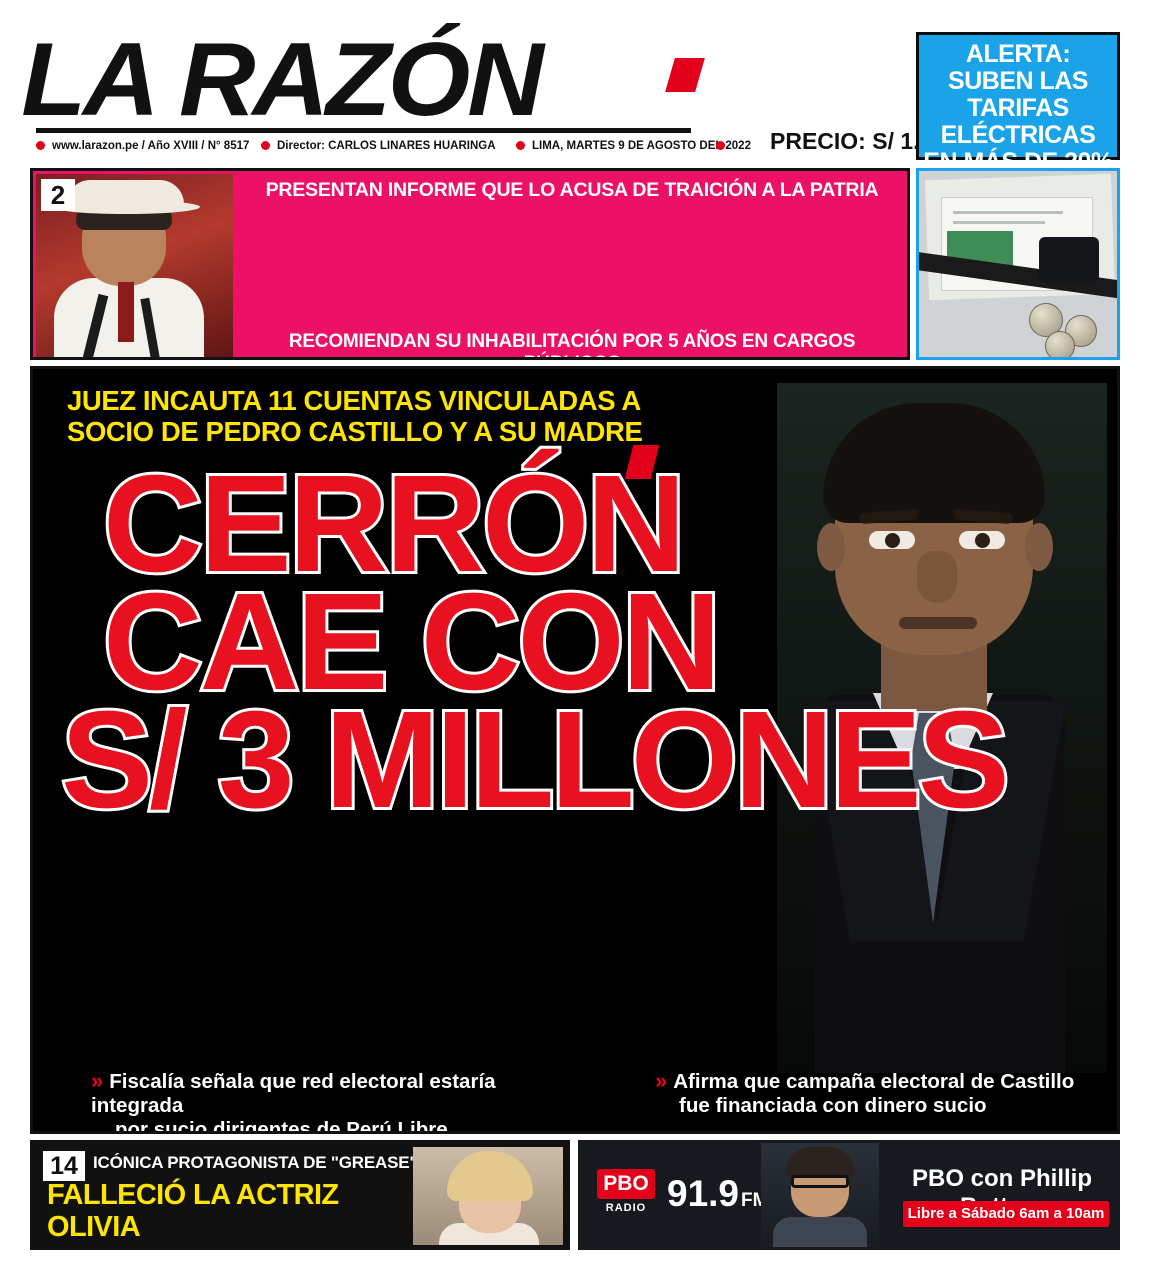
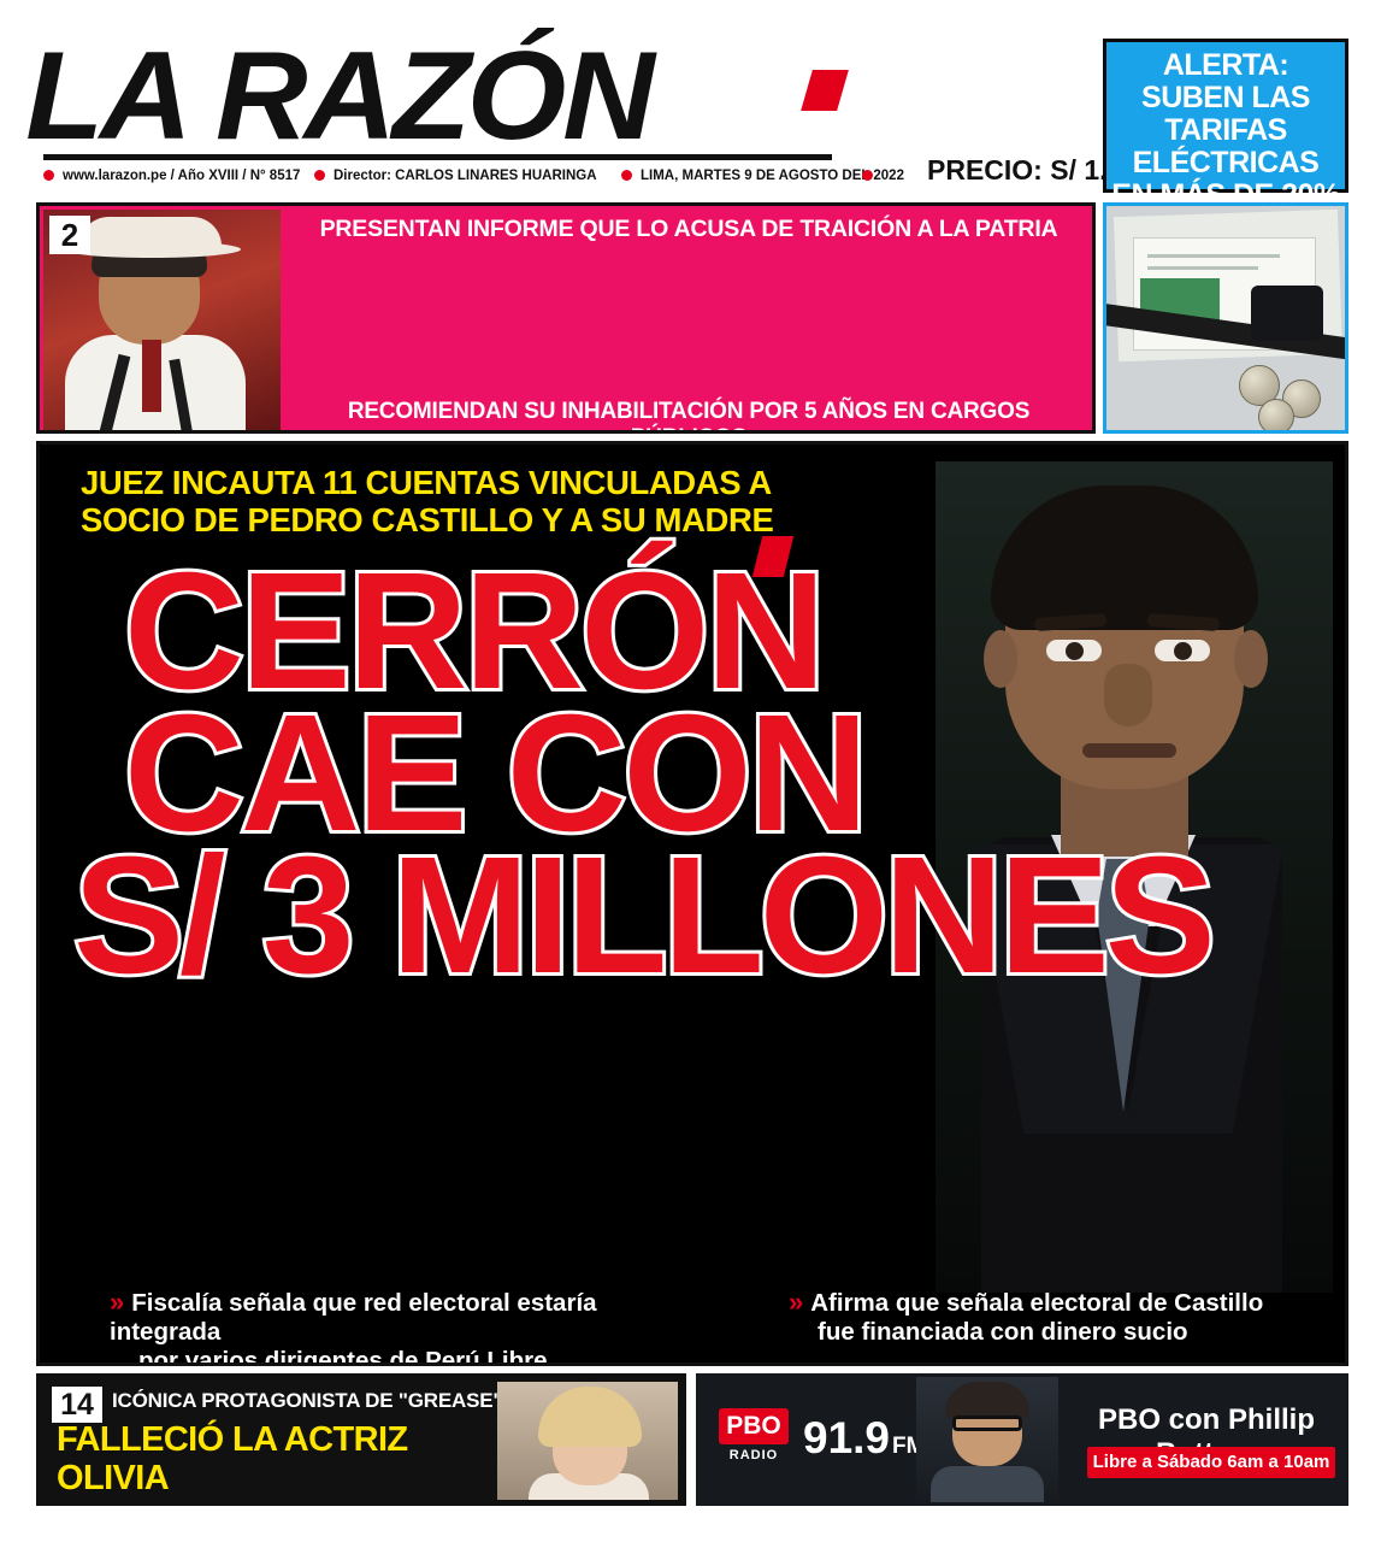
  LA RAZÓN
  www.larazon.pe / Año XVIII / N° 8517
  Director: CARLOS LINARES HUARINGA
  LIMA, MARTES 9 DE AGOSTO DE 2022
  PRECIO: S/ 1
  ALERTA: SUBEN LAS TARIFAS ELÉCTRICAS EN MÁS DE 20%
  2
  PRESENTAN INFORME QUE LO ACUSA DE TRAICIÓN A LA PATRIA
  RECOMIENDAN SU INHABILITACIÓN POR 5 AÑOS EN CARGOS
  JUEZ INCAUTA 11 CUENTAS VINCULADAS A
  SOCIO DE PEDRO CASTILLO Y A SU MADRE
  CERRÓN
  CAE CON
  S/ 3 MILLONES
  » Fiscalía señala que red electoral estaría integrada
- por sucio dirigentes de Perú Libre
+ por varios dirigentes de Perú Libre
- » Afirma que campaña electoral de Castillo
+ » Afirma que señala electoral de Castillo
  fue financiada con dinero sucio
  14
  ICÓNICA PROTAGONISTA DE "GREASE
  FALLECIÓ LA ACTRIZ OLIVIA
  PBO
  RADIO
  91.9F
  Libre a Sábado 6am a 10am
